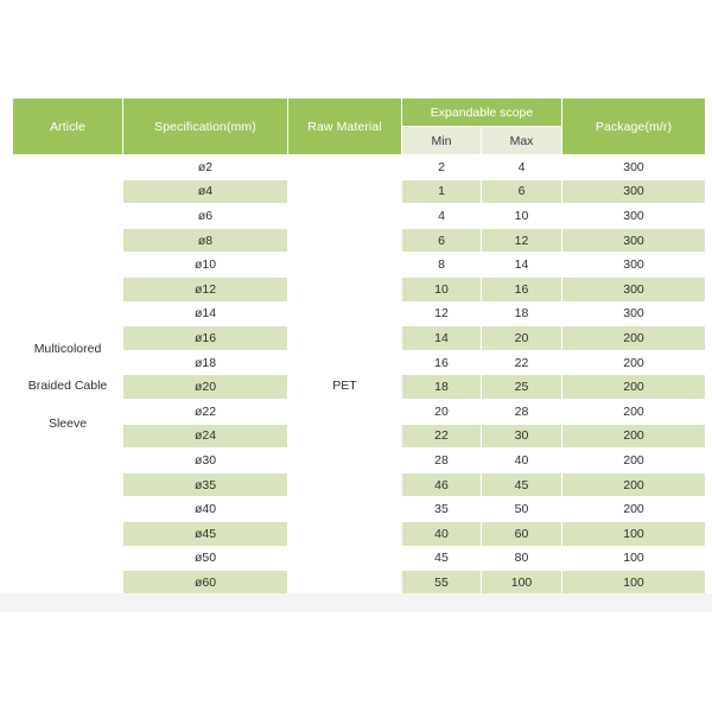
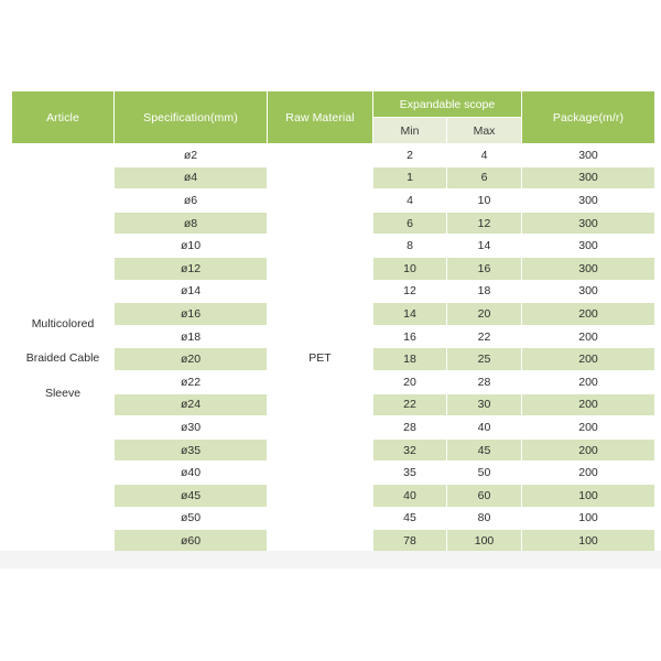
  Article	Specification(mm)	Raw Material	Expandable scope	Package(m/r)
  Min	Max
  MulticoloredBraided CableSleeve	ø2	PET	2	4	300
  ø4	1	6	300
  ø6	4	10	300
  ø8	6	12	300
  ø10	8	14	300
  ø12	10	16	300
  ø14	12	18	300
  ø16	14	20	200
  ø18	16	22	200
  ø20	18	25	200
  ø22	20	28	200
  ø24	22	30	200
  ø30	28	40	200
- ø35	46	45	200
+ ø35	32	45	200
  ø40	35	50	200
  ø45	40	60	100
  ø50	45	80	100
- ø60	55	100	100
+ ø60	78	100	100
